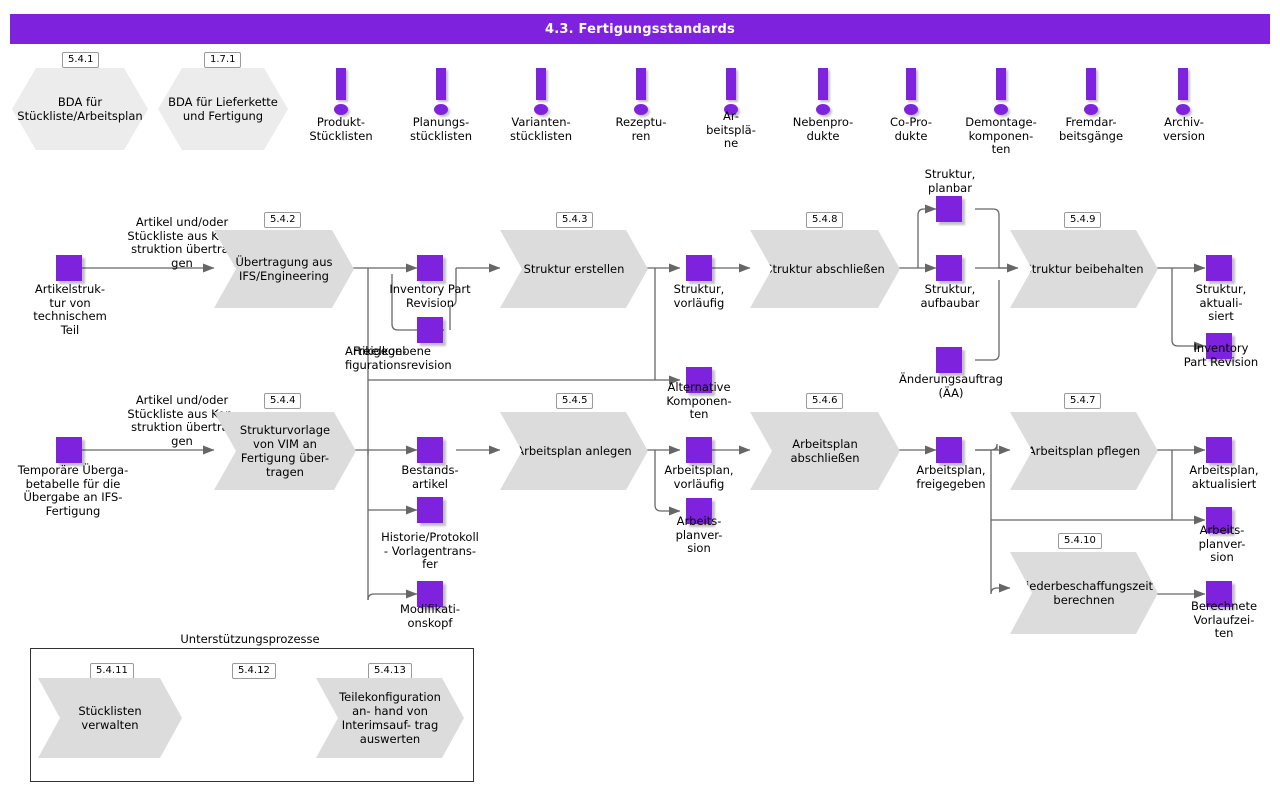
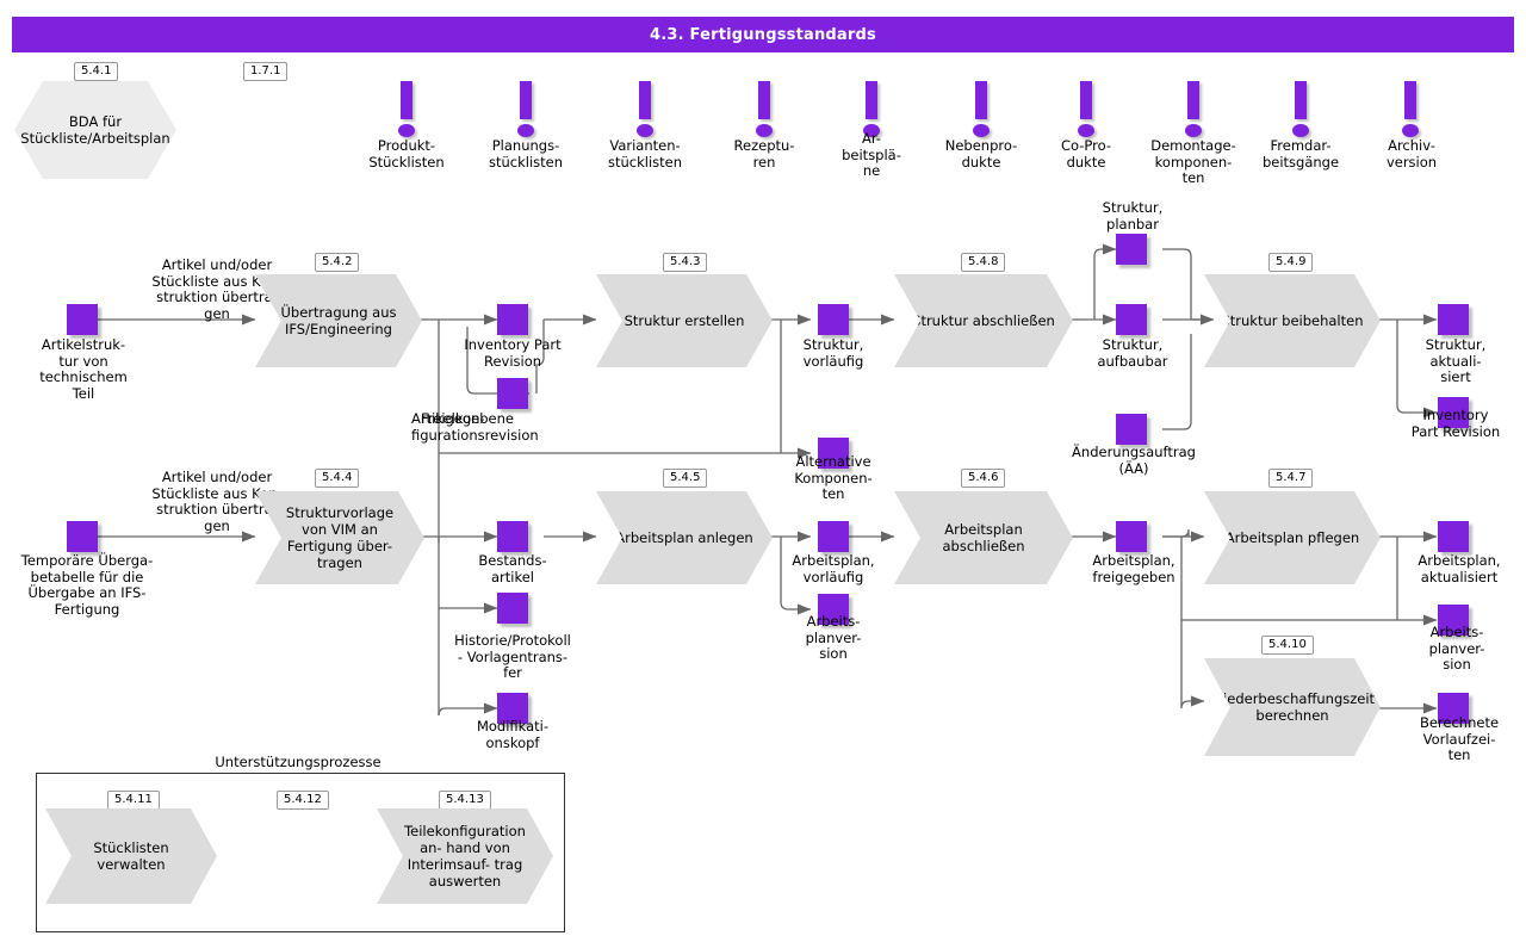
  4.3. Fertigungsstandards
  5.4.1
  BDA für Stückliste/Arbeitsplan
  1.7.1
- BDA für Lieferkette und Fertigung
  Produkt-
  Stücklisten
  Planungs-
  stücklisten
  Varianten-
  stücklisten
  Rezeptu-
  ren
  Ar-
  beitsplä-
  ne
  Nebenpro-
  dukte
  Co-Pro-
  dukte
  Demontage-
  komponen-
  ten
  Fremdar-
  beitsgänge
  Archiv-
  version
  Artikelstruk-
  tur von
  technischem
  Teil
  Artikel und/oder
  Stückliste aus K
  struktion übertr
  gen
  5.4.2
  Übertragung aus IFS/Engineering
  Inventory Part
  Revision
  Artikelkon-
  figurationsrevision
  Freigegebene
  5.4.3
  Struktur erstellen
  Struktur,
  vorläufig
  Alternative
  Komponen-
  ten
  5.4.8
  truktur abschließen
  Struktur,
  planbar
  Struktur,
  aufbaubar
  Änderungsauftrag
  (ÄA)
  5.4.9
  truktur beibehalten
  Struktur,
  aktuali-
  siert
  Inventory
  Part Revision
  Temporäre Überga-
  betabelle für die
  Übergabe an IFS-
  Fertigung
  Artikel und/oder
  Stückliste aus K
  struktion übertr
  gen
  5.4.4
  Strukturvorlage von VIM an Fertigung über- tragen
  Bestands-
  artikel
  Historie/Protokoll
  - Vorlagentrans-
  fer
  Modifikati-
  onskopf
  5.4.5
  rbeitsplan anlegen
  Arbeitsplan,
  vorläufig
  Arbeits-
  planver-
  sion
  5.4.6
  Arbeitsplan abschließen
  Arbeitsplan,
  freigegeben
  5.4.7
  rbeitsplan pflegen
  Arbeitsplan,
  aktualisiert
  Arbeits-
  planver-
  sion
  5.4.10
  ederbeschaffungszeit berechnen
  Berechnete
  Vorlaufzei-
  ten
  Unterstützungsprozesse
  5.4.11
  Stücklisten verwalten
  5.4.12
  5.4.13
  Teilekonfiguration an- hand von Interimsauf- trag auswerten
